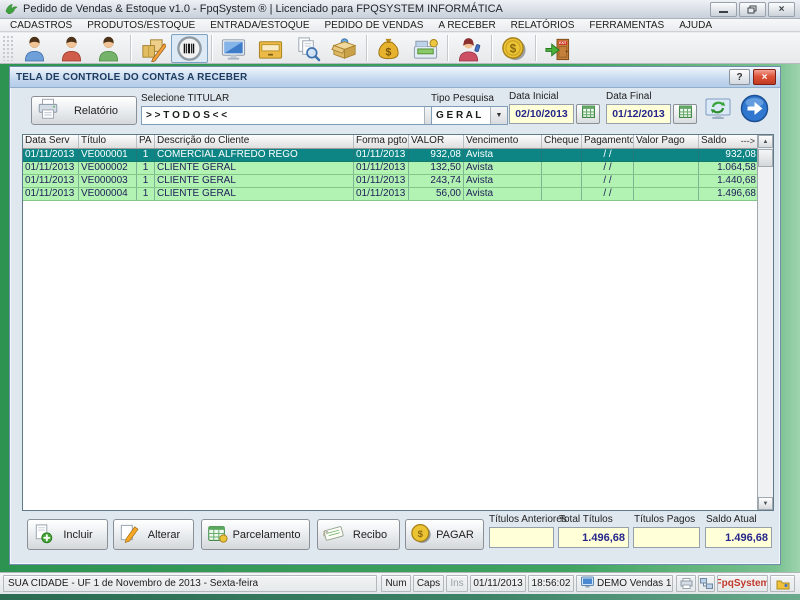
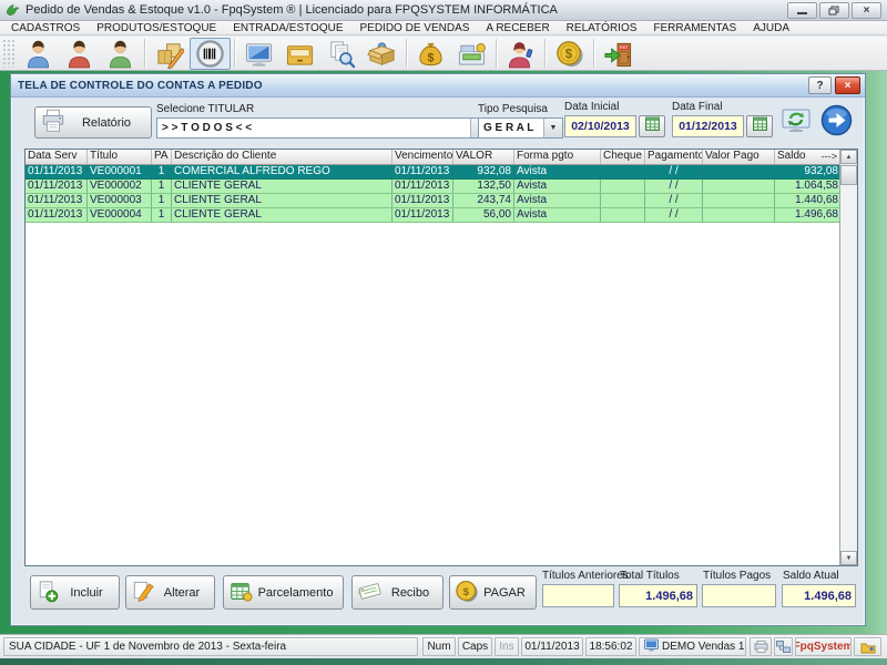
  Pedido de Vendas & Estoque v1.0 - FpqSystem ® | Licenciado para FPQSYSTEM INFORMÁTICA
  ×
  CADASTROS
  PRODUTOS/ESTOQUE
  ENTRADA/ESTOQUE
  PEDIDO DE VENDAS
  A RECEBER
  RELATÓRIOS
  FERRAMENTAS
  AJUDA
  $
  $
- TELA DE CONTROLE DO CONTAS A RECEBER
+ TELA DE CONTROLE DO CONTAS A PEDIDO
  ?
  ×
  Relatório
  Selecione TITULAR
  > > T O D O S < <
  Tipo Pesquisa
  G E R A L
  Data Inicial
  02/10/2013
  Data Final
  01/12/2013
  Data Serv
  Título
  PA
  Descrição do Cliente
- Forma pgto
+ Vencimento
  VALOR
- Vencimento
+ Forma pgto
  Cheque
  Pagamento
  Valor Pago
  Saldo
  --->
  01/11/2013
  VE000001
  1
  COMERCIAL ALFREDO REGO
  01/11/2013
  932,08
  Avista
  / /
  932,08
  01/11/2013
  VE000002
  1
  CLIENTE GERAL
  01/11/2013
  132,50
  Avista
  / /
  1.064,58
  01/11/2013
  VE000003
  1
  CLIENTE GERAL
  01/11/2013
  243,74
  Avista
  / /
  1.440,68
  01/11/2013
  VE000004
  1
  CLIENTE GERAL
  01/11/2013
  56,00
  Avista
  / /
  1.496,68
  Incluir
  Alterar
  Parcelamento
  Recibo
  $
  PAGAR
  Títulos Anteriores
  Total Títulos
  Títulos Pagos
  Saldo Atual
  1.496,68
  1.496,68
  SUA CIDADE - UF 1 de Novembro de 2013 - Sexta-feira
  Num
  Caps
  Ins
  01/11/2013
  18:56:02
  DEMO Vendas 1
  FpqSystem
